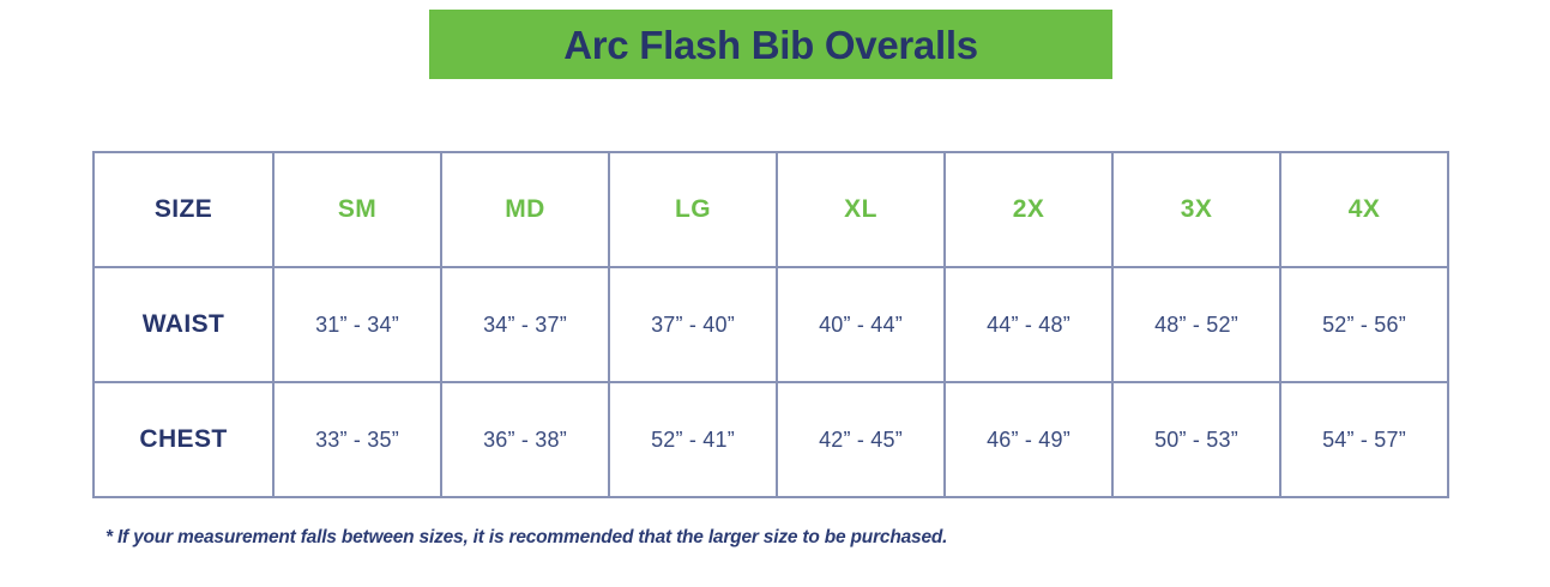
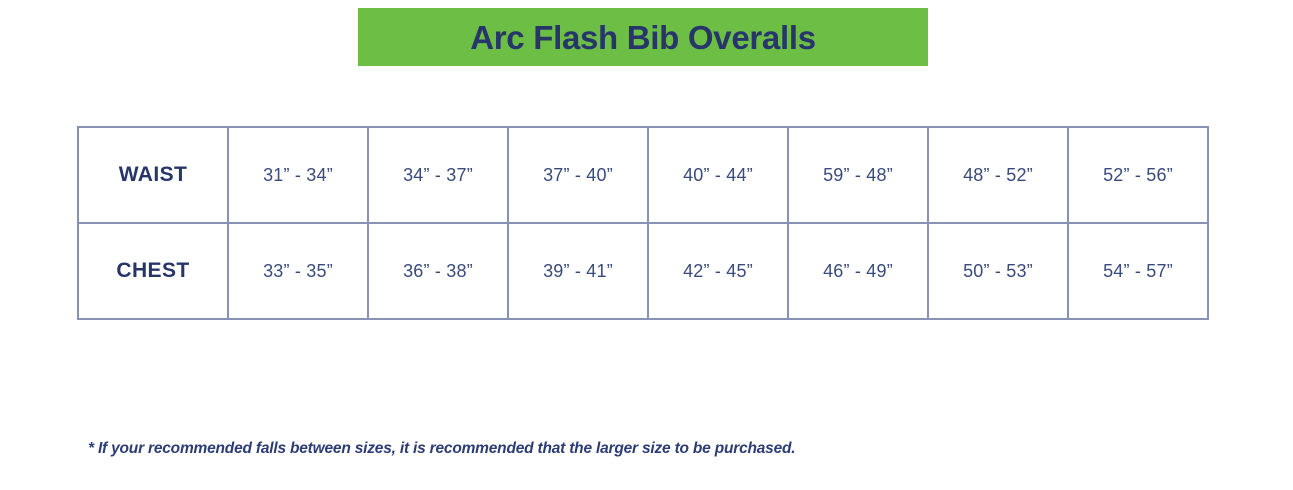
  Arc Flash Bib Overalls
- SIZE	SM	MD	LG	XL	2X	3X	4X
- WAIST	31” - 34”	34” - 37”	37” - 40”	40” - 44”	44” - 48”	48” - 52”	52” - 56”
+ WAIST	31” - 34”	34” - 37”	37” - 40”	40” - 44”	59” - 48”	48” - 52”	52” - 56”
- CHEST	33” - 35”	36” - 38”	52” - 41”	42” - 45”	46” - 49”	50” - 53”	54” - 57”
+ CHEST	33” - 35”	36” - 38”	39” - 41”	42” - 45”	46” - 49”	50” - 53”	54” - 57”
- * If your measurement falls between sizes, it is recommended that the larger size to be purchased.
+ * If your recommended falls between sizes, it is recommended that the larger size to be purchased.
